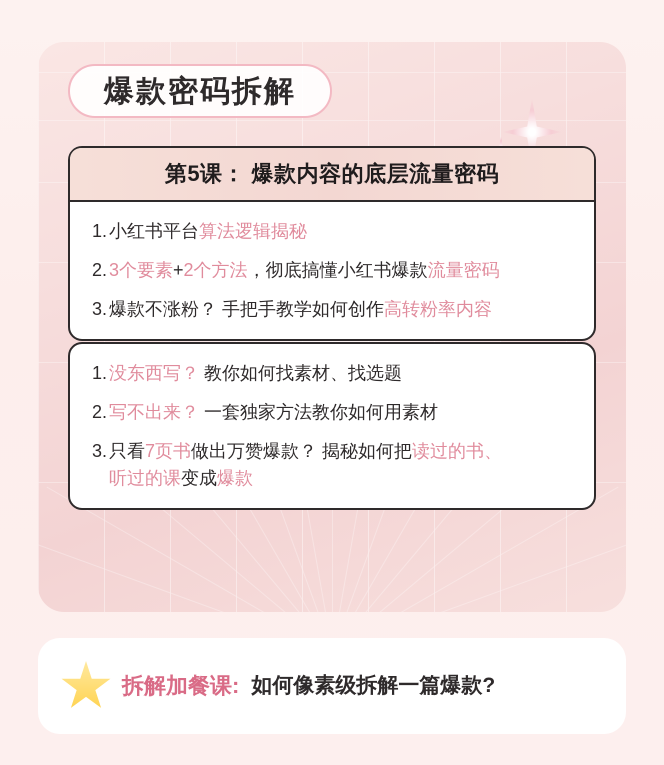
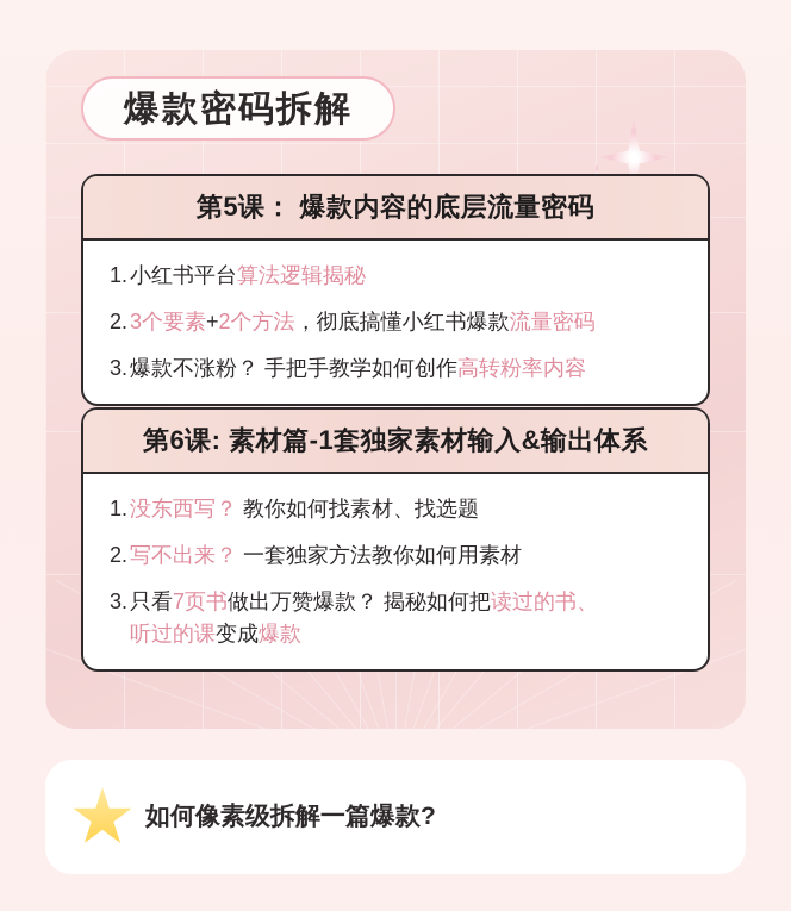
  爆款密码拆解
  第5课： 爆款内容的底层流量密码
  1.
  小红书平台算法逻辑揭秘
  2.
  3个要素+2个方法，彻底搞懂小红书爆款流量密码
  3.
  爆款不涨粉？ 手把手教学如何创作高转粉率内容
+ 第6课: 素材篇-1套独家素材输入&输出体系
  1.
  没东西写？ 教你如何找素材、找选题
  2.
  写不出来？ 一套独家方法教你如何用素材
  3.
  只看7页书做出万赞爆款？ 揭秘如何把读过的书、
  听过的课变成爆款
- 拆解加餐课:
  如何像素级拆解一篇爆款?
